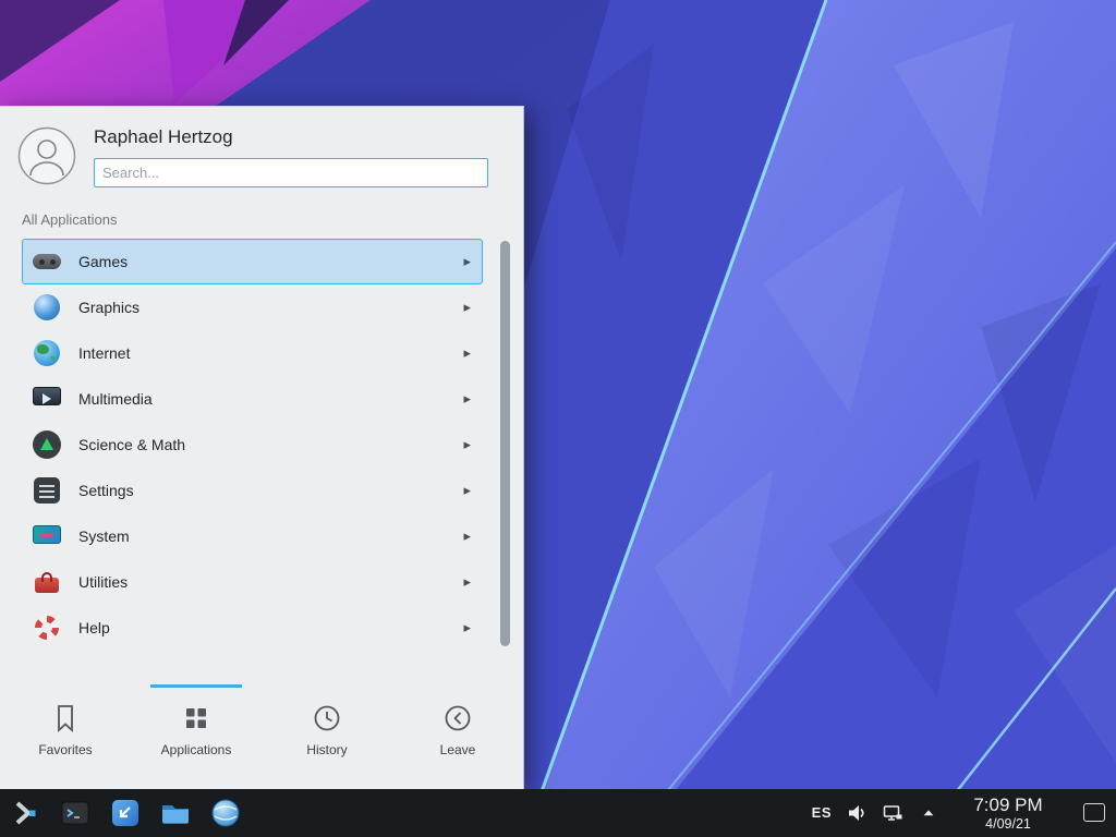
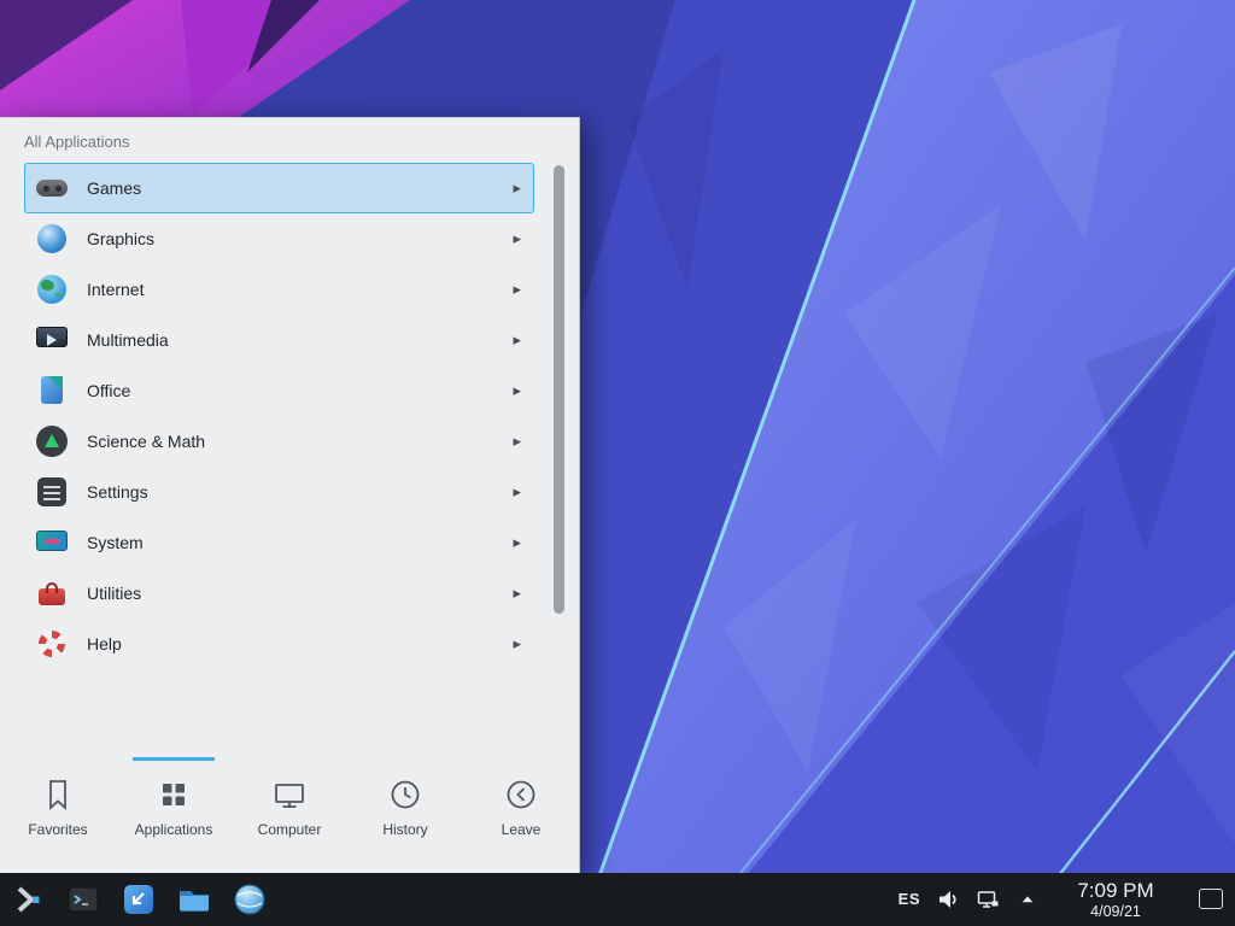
- Raphael Hertzog
- Search...
  All Applications
  Games
  Graphics
  Internet
  Multimedia
+ Office
  Science & Math
  Settings
  System
  Utilities
  Help
  Favorites
  Applications
+ Computer
  History
  Leave
  ES
  7:09 PM
  4/09/21
